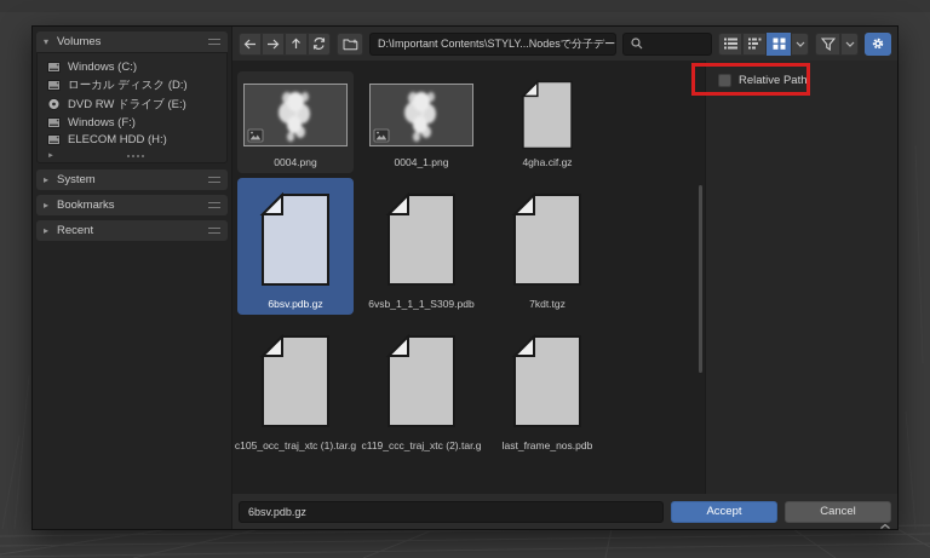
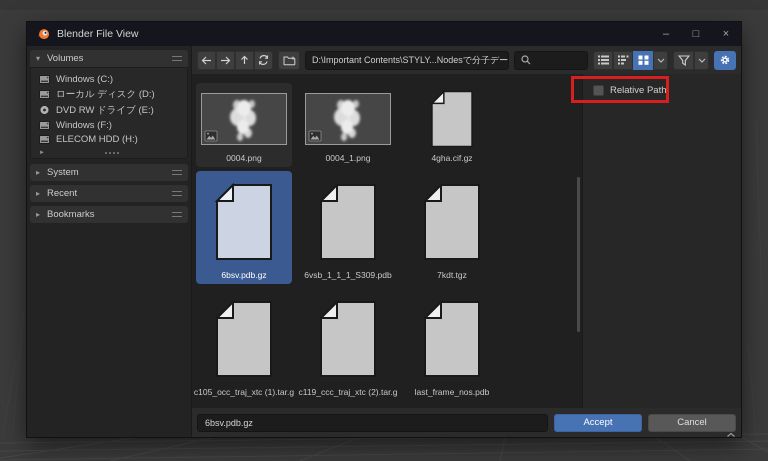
+ Blender File View
+ –
+ □
+ ×
  ▾
  Volumes
  Windows (C:)
  ローカル ディスク (D:)
  DVD RW ドライブ (E:)
  Windows (F:)
  ELECOM HDD (H:)
  ▸
  System
  ▸
- Bookmarks
+ Recent
  ▸
- Recent
+ Bookmarks
  D:\Important Contents\STYLY...Nodesで分子デー
  0004.png
  0004_1.png
  4gha.cif.gz
  6bsv.pdb.gz
  6vsb_1_1_1_S309.pdb
  7kdt.tgz
  c105_occ_traj_xtc (1).tar.g
  c119_ccc_traj_xtc (2).tar.g
  last_frame_nos.pdb
  Relative Path
  6bsv.pdb.gz
  Accept
  Cancel
